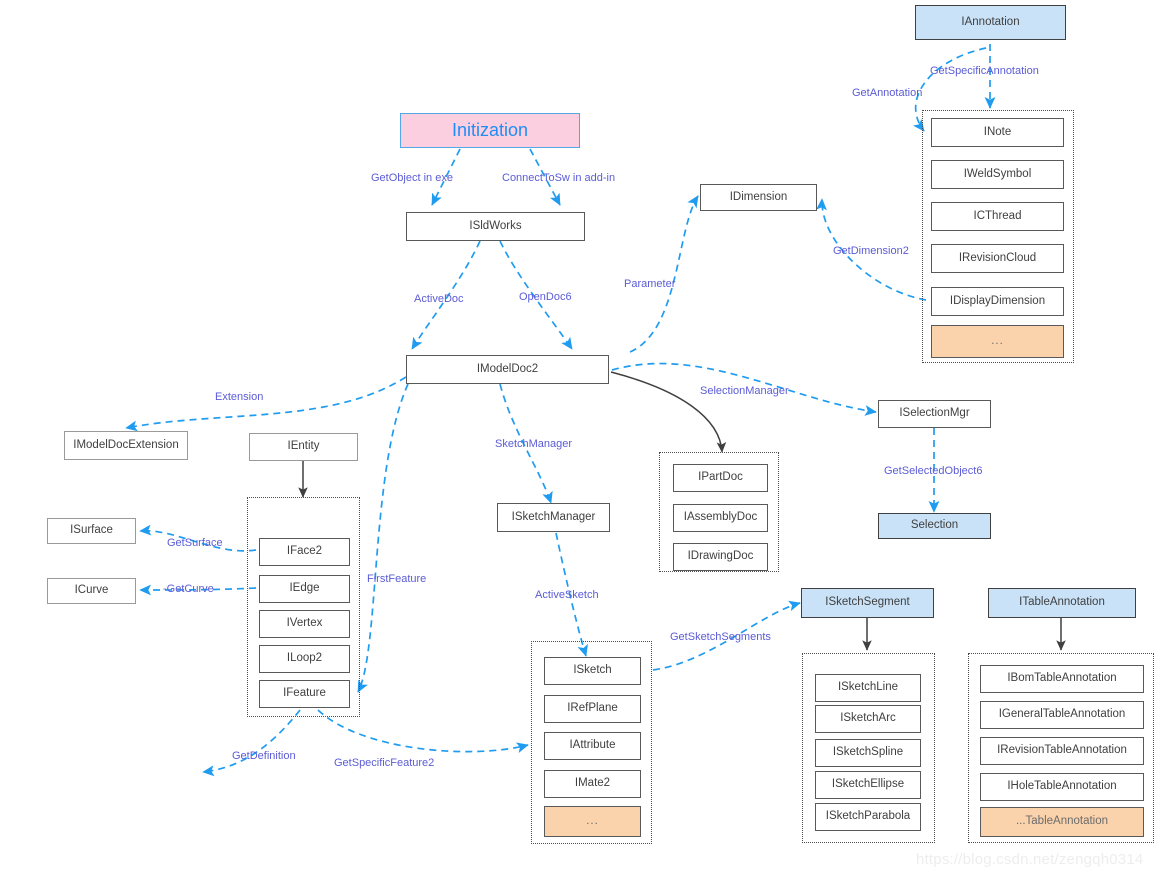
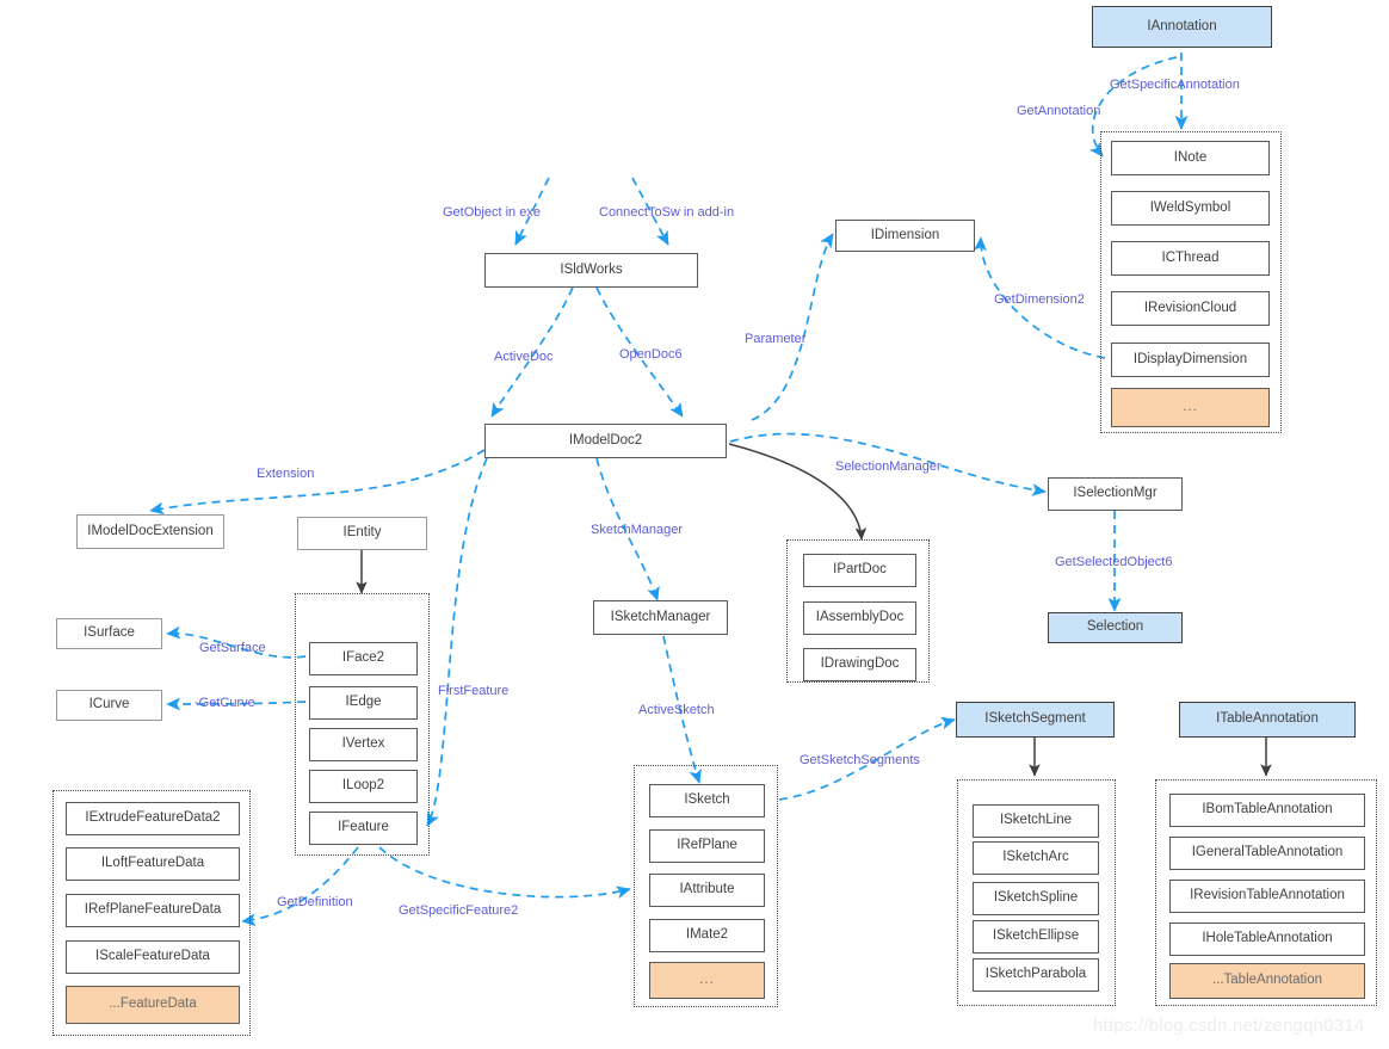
- Initization
  ISldWorks
  IModelDoc2
  IModelDocExtension
  IEntity
  ISurface
  ICurve
  ISketchManager
  IDimension
  ISelectionMgr
  Selection
  IAnnotation
  ISketchSegment
  ITableAnnotation
  INote
  IWeldSymbol
  ICThread
  IRevisionCloud
  IDisplayDimension
  ...
  IFace2
  IEdge
  IVertex
  ILoop2
  IFeature
+ IExtrudeFeatureData2
+ ILoftFeatureData
+ IRefPlaneFeatureData
+ IScaleFeatureData
+ ...FeatureData
  IPartDoc
  IAssemblyDoc
  IDrawingDoc
  ISketch
  IRefPlane
  IAttribute
  IMate2
  ...
  ISketchLine
  ISketchArc
  ISketchSpline
  ISketchEllipse
  ISketchParabola
  IBomTableAnnotation
  IGeneralTableAnnotation
  IRevisionTableAnnotation
  IHoleTableAnnotation
  ...TableAnnotation
  GetObject in exe
  ConnectToSw in add-in
  ActiveDoc
  OpenDoc6
  Parameter
  Extension
  SketchManager
  SelectionManager
  GetAnnotation
  GetSpecificAnnotation
  GetDimension2
  GetSelectedObject6
  GetSurface
  -GetCurve
  FirstFeature
  ActiveSketch
  GetSketchSegments
  GetDefinition
  GetSpecificFeature2
